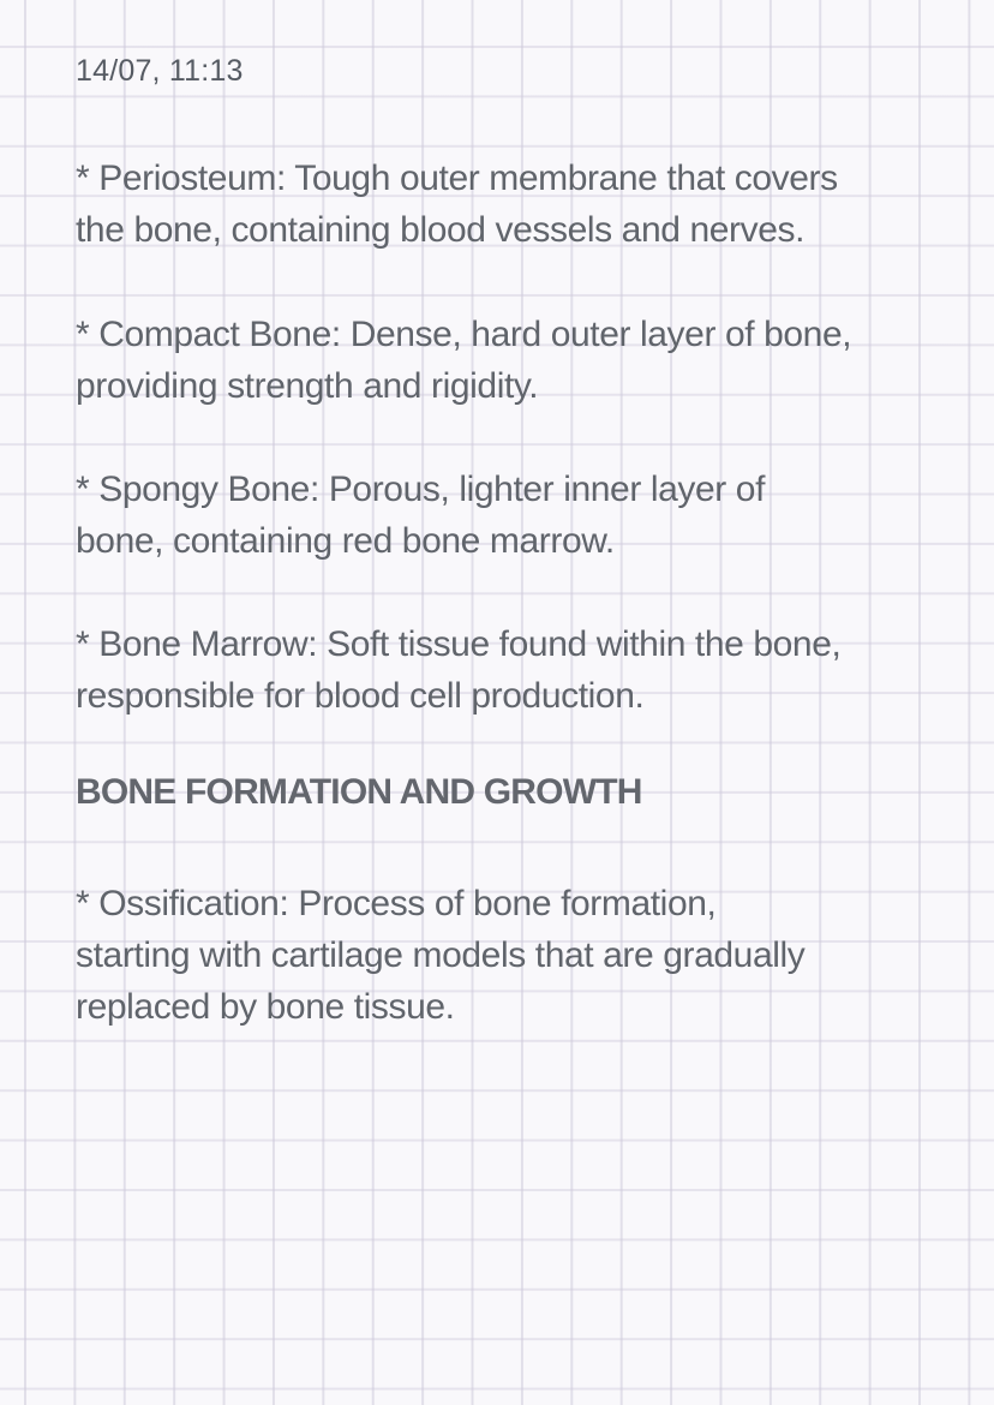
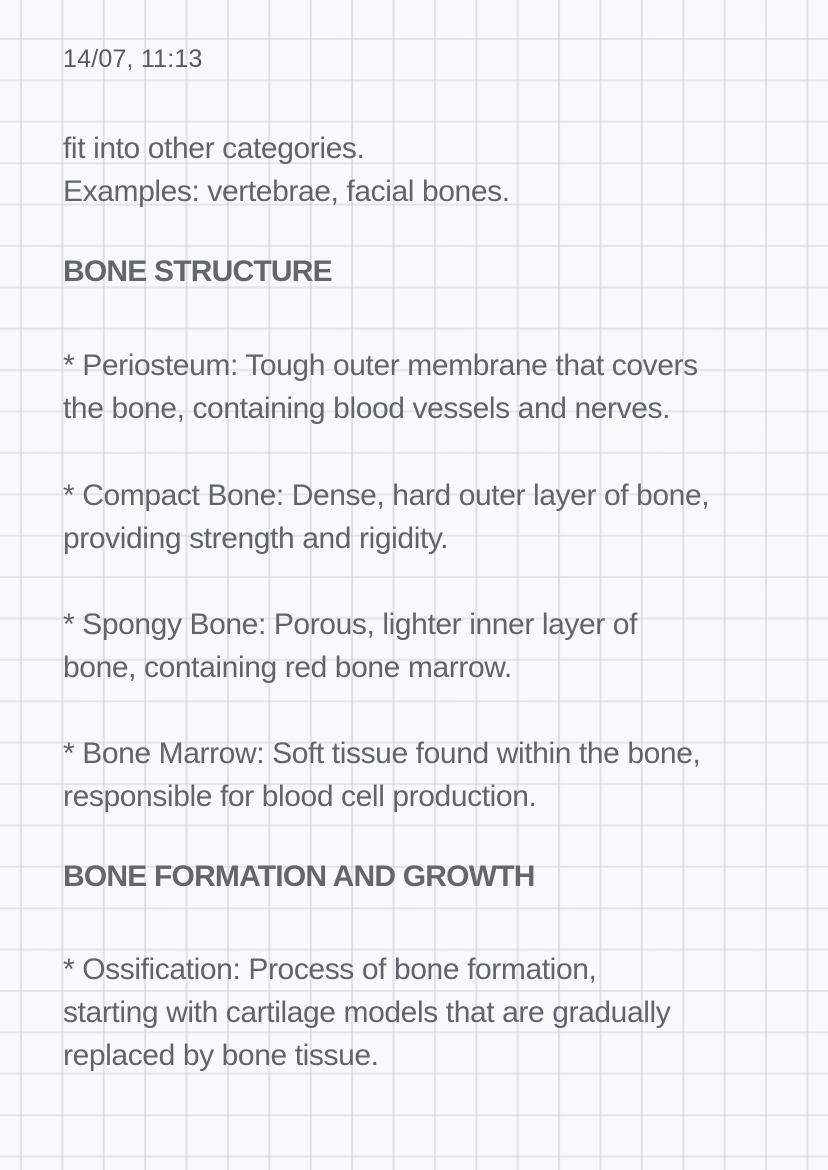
  14/07, 11:13
+ fit into other categories.
+ Examples: vertebrae, facial bones.
+ BONE STRUCTURE
  * Periosteum: Tough outer membrane that covers
  the bone, containing blood vessels and nerves.
  * Compact Bone: Dense, hard outer layer of bone,
  providing strength and rigidity.
  * Spongy Bone: Porous, lighter inner layer of
  bone, containing red bone marrow.
  * Bone Marrow: Soft tissue found within the bone,
  responsible for blood cell production.
  BONE FORMATION AND GROWTH
  * Ossification: Process of bone formation,
  starting with cartilage models that are gradually
  replaced by bone tissue.
